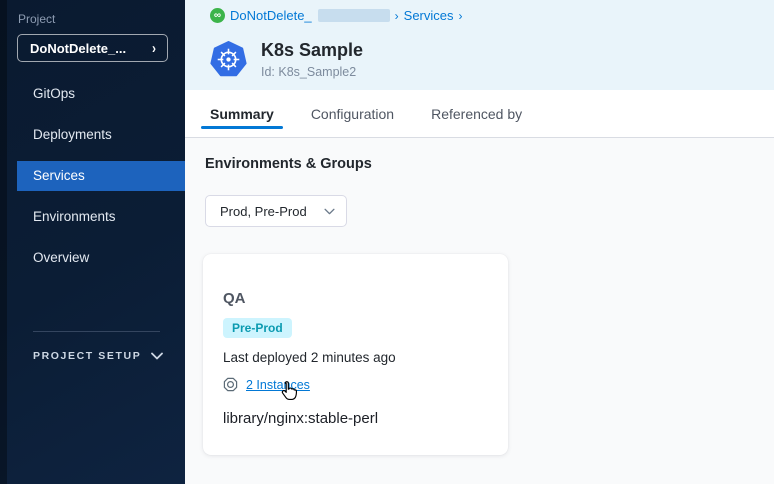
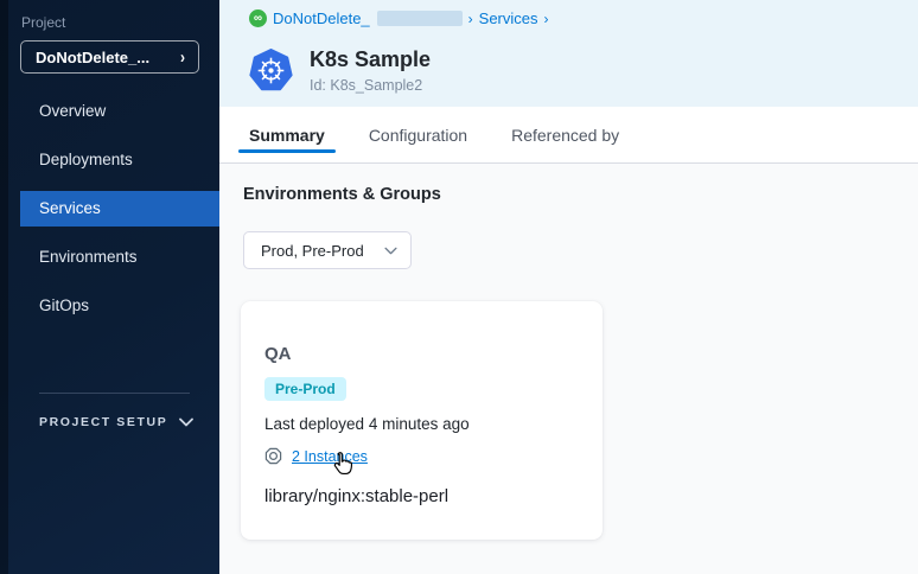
  Project
  DoNotDelete_...
  ›
- GitOps
+ Overview
  Deployments
  Services
  Environments
- Overview
+ GitOps
  PROJECT SETUP
  ∞
  DoNotDelete_
  ›
  Services
  ›
  K8s Sample
  Id: K8s_Sample2
  Summary
  Configuration
  Referenced by
  Environments & Groups
  Prod, Pre-Prod
  QA
  Pre-Prod
- Last deployed 2 minutes ago
+ Last deployed 4 minutes ago
  2 Instaces
  library/nginx:stable-perl
